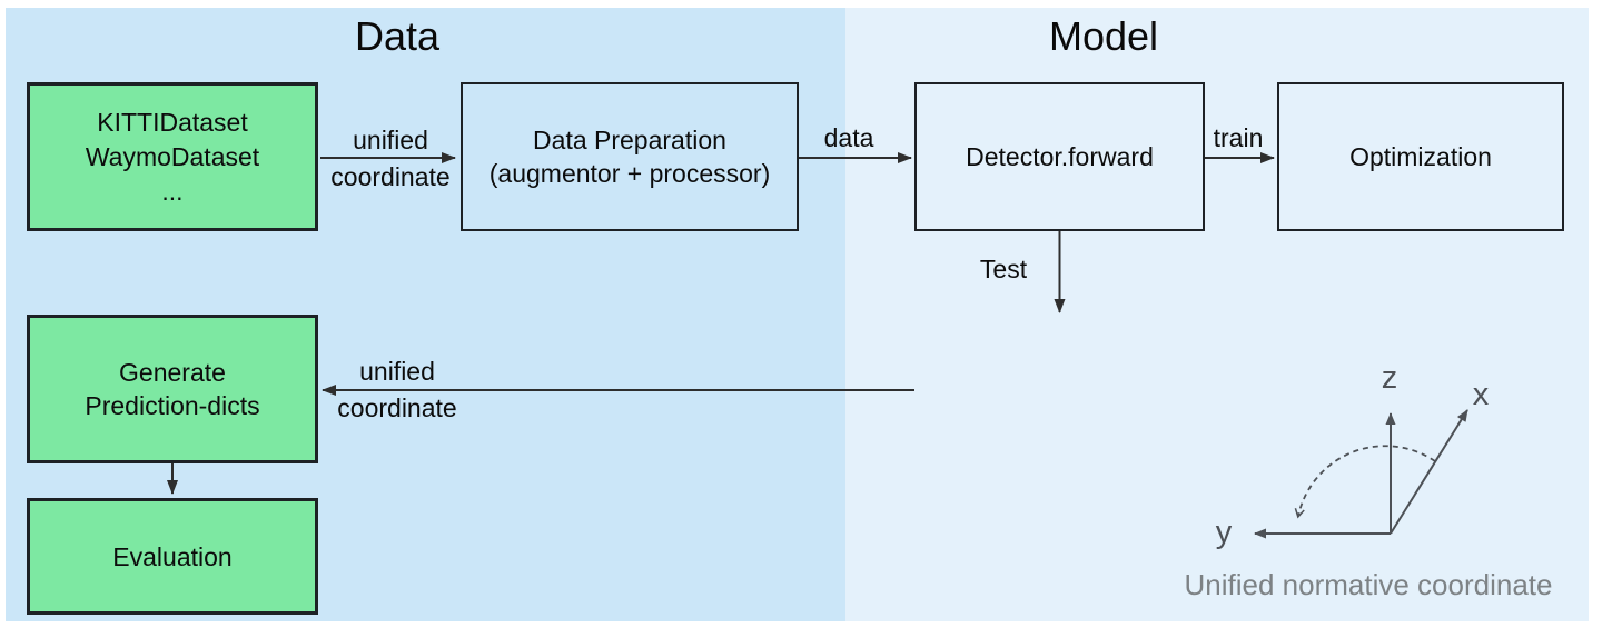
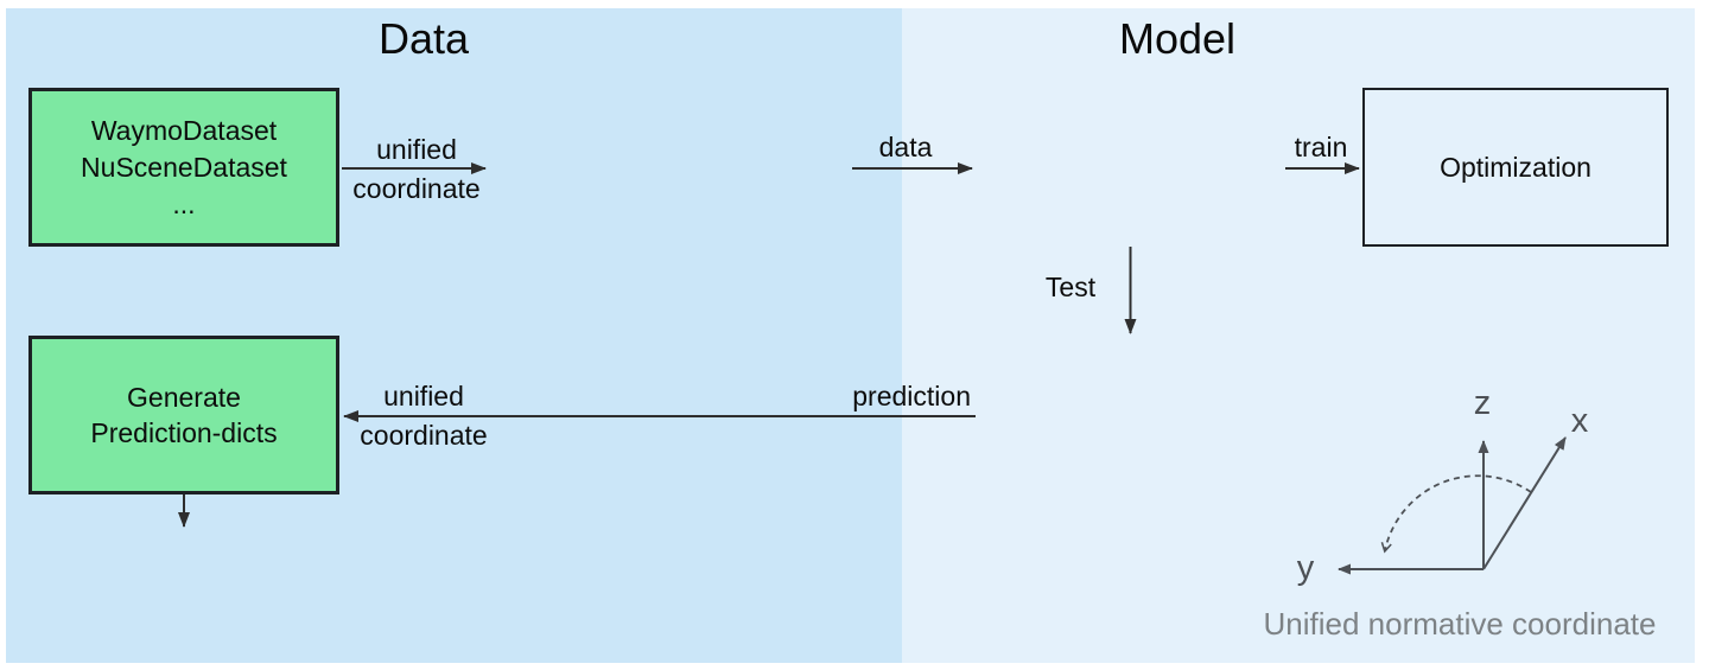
  Data
  Model
- KITTIDataset
  WaymoDataset
+ NuSceneDataset
  ...
- Data Preparation
- (augmentor + processor)
- Detector.forward
  Optimization
  Generate
  Prediction-dicts
- Evaluation
  unified
  coordinate
  data
  train
  Test
+ prediction
  unified
  coordinate
  z
  x
  y
  Unified normative coordinate
